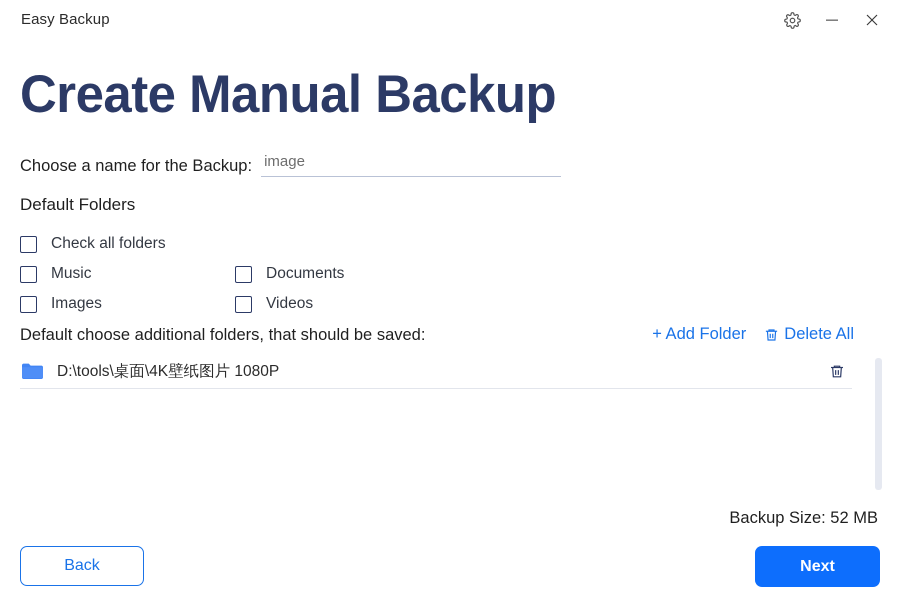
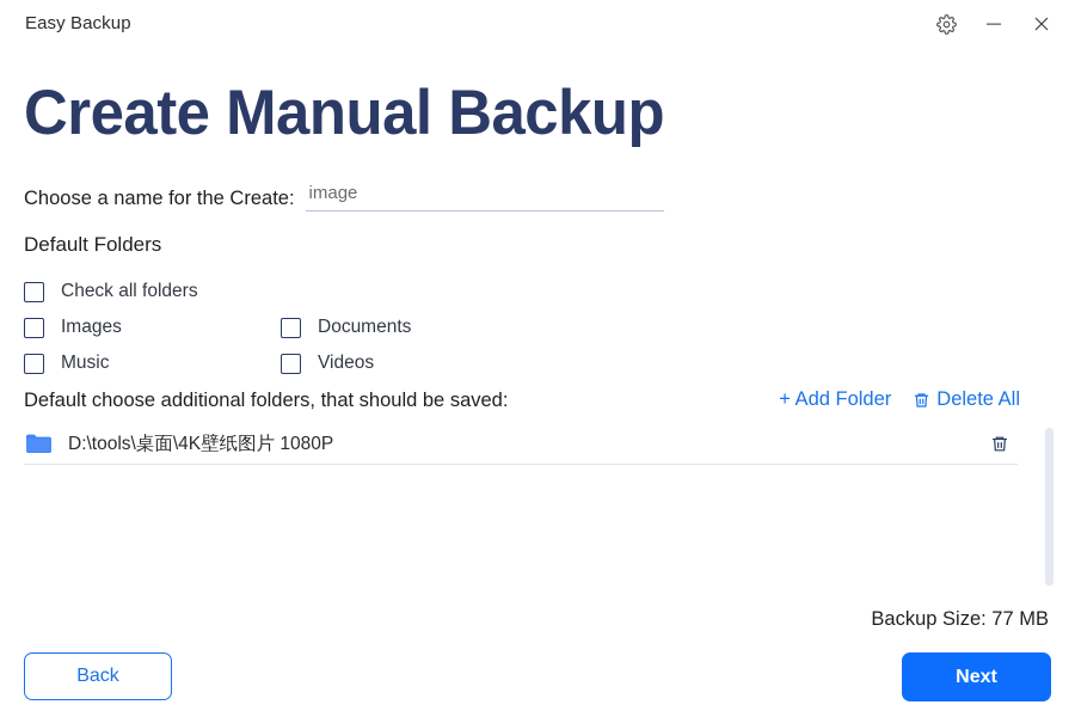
  Easy Backup
  Create Manual Backup
- Choose a name for the Backup:
+ Choose a name for the Create:
  image
  Default Folders
  Check all folders
- Music
+ Images
  Documents
- Images
+ Music
  Videos
  Default choose additional folders, that should be saved:
  + Add Folder
  Delete All
  D:\tools\桌面\4K壁纸图片 1080P
- Backup Size: 52 MB
+ Backup Size: 77 MB
  Back
  Next
